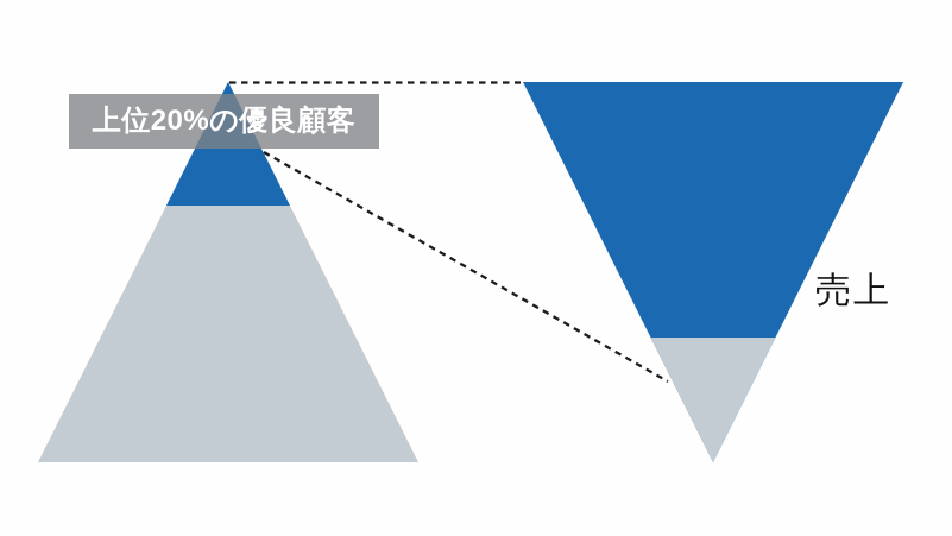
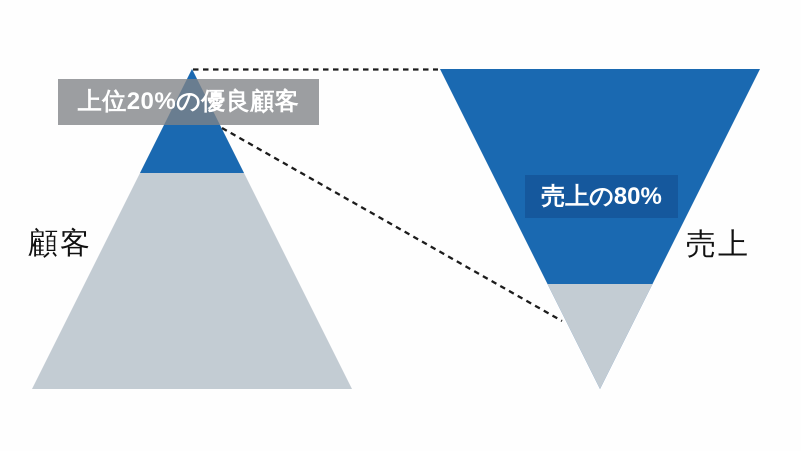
  上位20%の優良顧客
+ 売上の80%
+ 顧客
  売上
